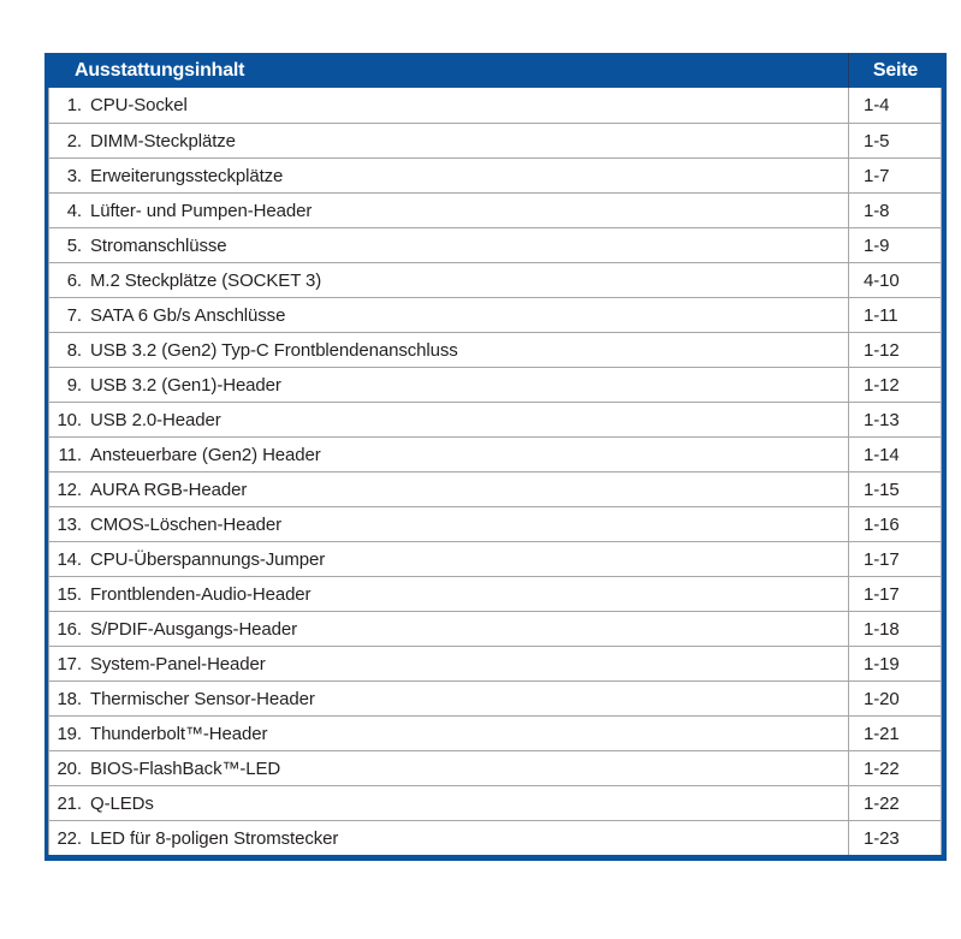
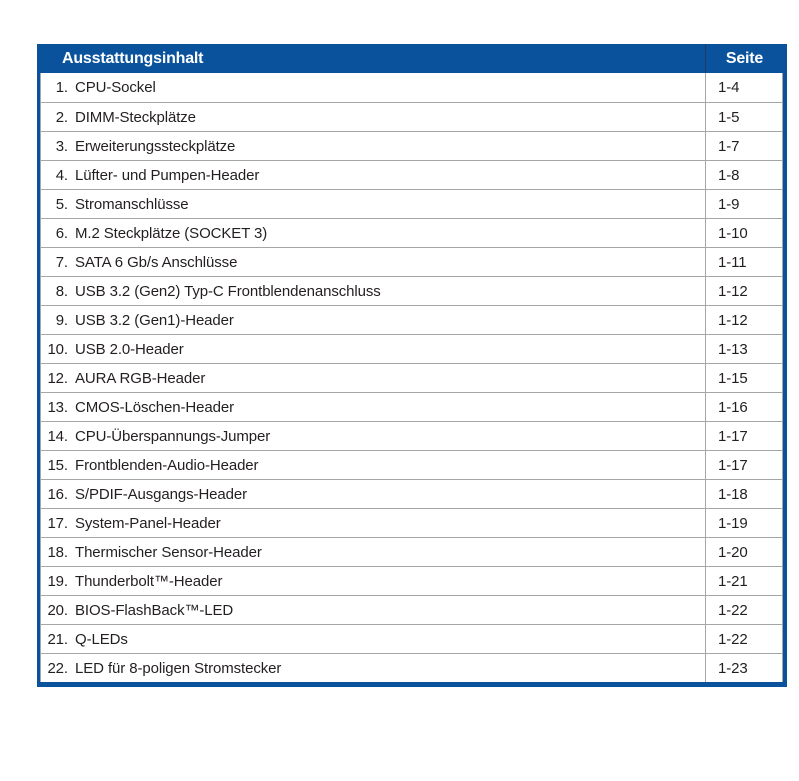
  Ausstattungsinhalt
  Seite
  1.
  CPU-Sockel
  1-4
  2.
  DIMM-Steckplätze
  1-5
  3.
  Erweiterungssteckplätze
  1-7
  4.
  Lüfter- und Pumpen-Header
  1-8
  5.
  Stromanschlüsse
  1-9
  6.
  M.2 Steckplätze (SOCKET 3)
- 4-10
+ 1-10
  7.
  SATA 6 Gb/s Anschlüsse
  1-11
  8.
  USB 3.2 (Gen2) Typ-C Frontblendenanschluss
  1-12
  9.
  USB 3.2 (Gen1)-Header
  1-12
  10.
  USB 2.0-Header
  1-13
- 11.
- Ansteuerbare (Gen2) Header
- 1-14
  12.
  AURA RGB-Header
  1-15
  13.
  CMOS-Löschen-Header
  1-16
  14.
  CPU-Überspannungs-Jumper
  1-17
  15.
  Frontblenden-Audio-Header
  1-17
  16.
  S/PDIF-Ausgangs-Header
  1-18
  17.
  System-Panel-Header
  1-19
  18.
  Thermischer Sensor-Header
  1-20
  19.
  Thunderbolt™-Header
  1-21
  20.
  BIOS-FlashBack™-LED
  1-22
  21.
  Q-LEDs
  1-22
  22.
  LED für 8-poligen Stromstecker
  1-23
